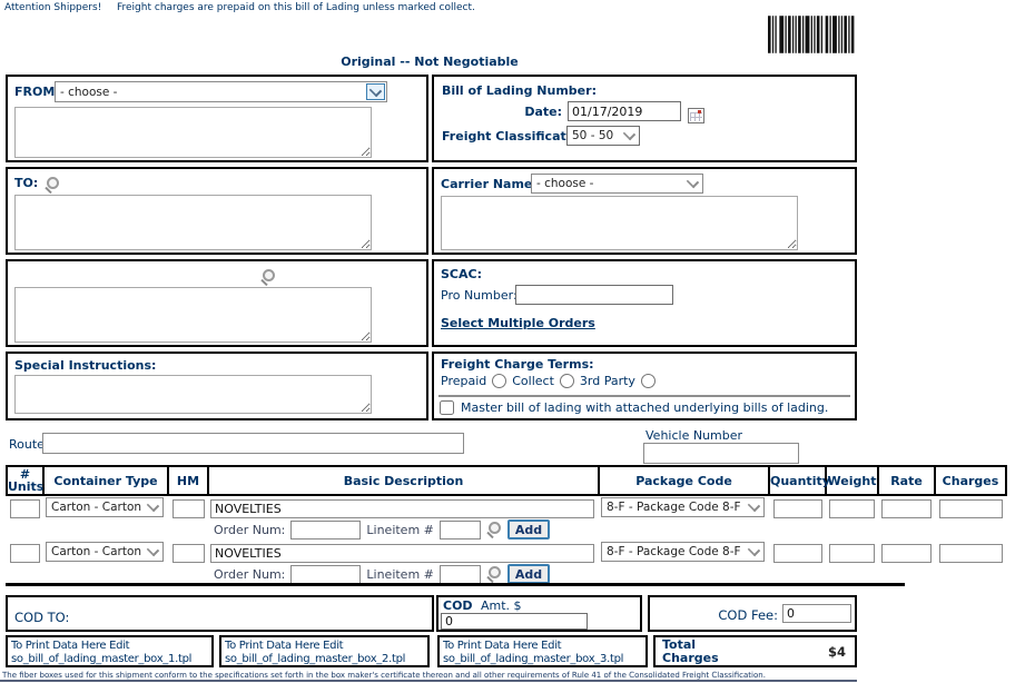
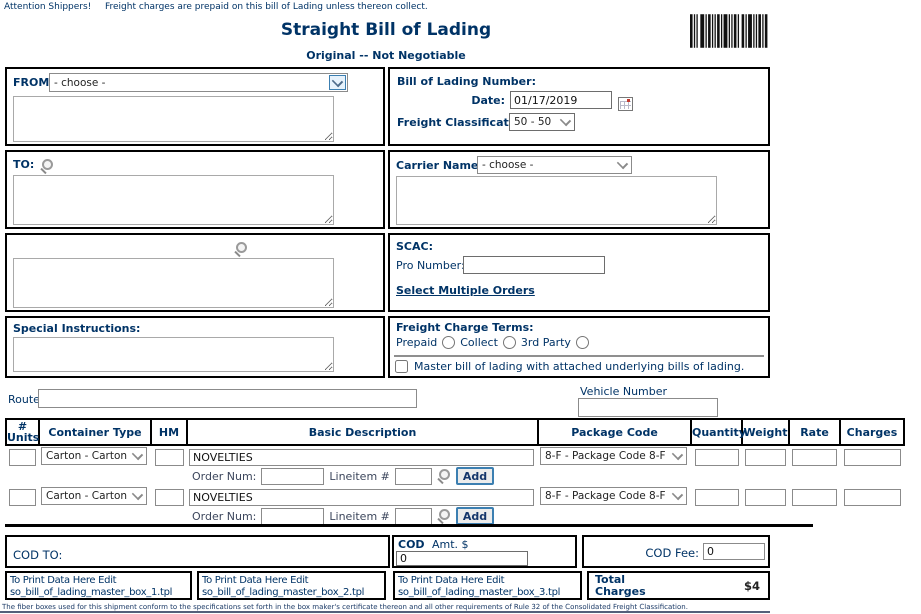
  Attention Shippers!
- Freight charges are prepaid on this bill of Lading unless marked collect.
+ Freight charges are prepaid on this bill of Lading unless thereon collect.
+ Straight Bill of Lading
  Original -- Not Negotiable
  FROM
  - choose -
  Bill of Lading Number:
  Date:
  01/17/2019
  Freight Classificat
  50 - 50
  TO:
  Carrier Name
  - choose -
  SCAC:
  Pro Number
  Select Multiple Orders
  Special Instructions:
  Freight Charge Terms:
  Prepaid
  Collect
  3rd Party
  Master bill of lading with attached underlying bills of lading.
  Route
  Vehicle Number
  # Units	Container Type	HM	Basic Description	Package Code	Quantity	Weight	Rate	Charges
  	Carton - Carton		NOVELTIES	8-F - Package Code 8-F
  Order Num: Lineitem # Add
  	Carton - Carton		NOVELTIES	8-F - Package Code 8-F
  Order Num: Lineitem # Add
  COD TO:
  COD
  Amt. $
  0
  COD Fee:
  0
  To Print Data Here Edit
  so_bill_of_lading_master_box_1.tpl
  To Print Data Here Edit
  so_bill_of_lading_master_box_2.tpl
  To Print Data Here Edit
  so_bill_of_lading_master_box_3.tpl
  Total Charges
  $4
- The fiber boxes used for this shipment conform to the specifications set forth in the box maker's certificate thereon and all other requirements of Rule 41 of the Consolidated Freight Classification.
+ The fiber boxes used for this shipment conform to the specifications set forth in the box maker's certificate thereon and all other requirements of Rule 32 of the Consolidated Freight Classification.
